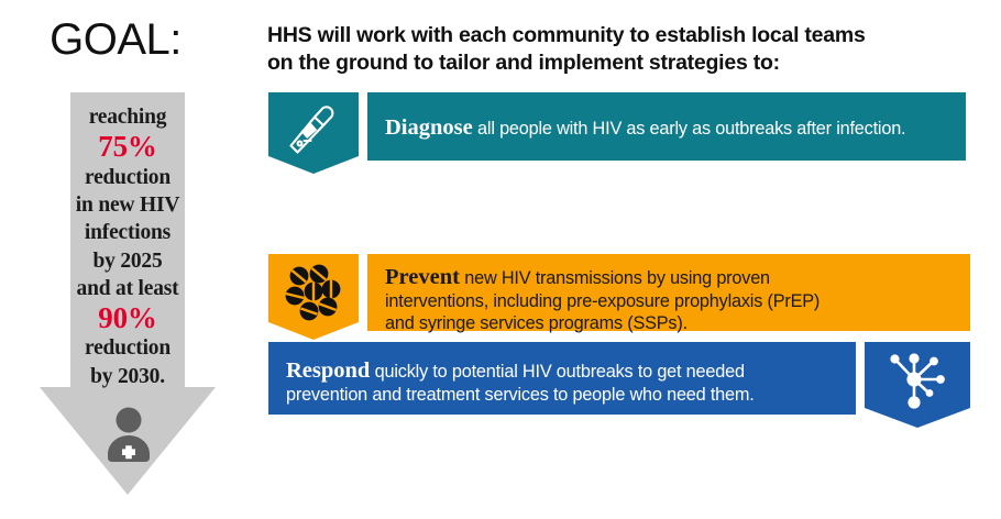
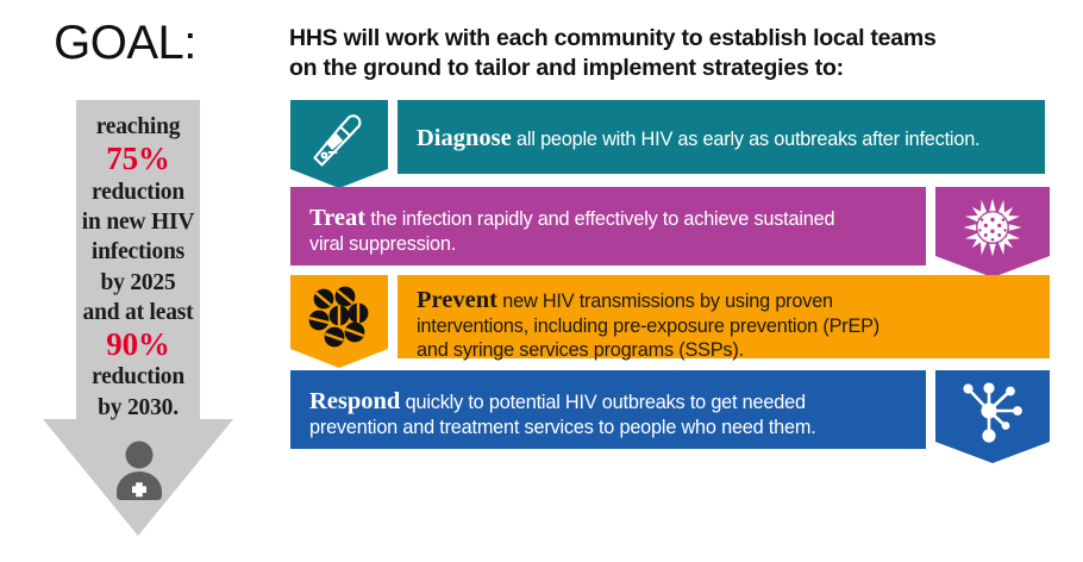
  GOAL:
  reaching
  75%
  reduction
  in new HIV
  infections
  by 2025
  and at least
  90%
  reduction
  by 2030.
  HHS will work with each community to establish local teams
  on the ground to tailor and implement strategies to:
  Diagnose all people with HIV as early as outbreaks after infection.
+ Treat the infection rapidly and effectively to achieve sustained
+ viral suppression.
  Prevent new HIV transmissions by using proven
- interventions, including pre-exposure prophylaxis (PrEP)
+ interventions, including pre-exposure prevention (PrEP)
  and syringe services programs (SSPs).
  Respond quickly to potential HIV outbreaks to get needed
  prevention and treatment services to people who need them.
